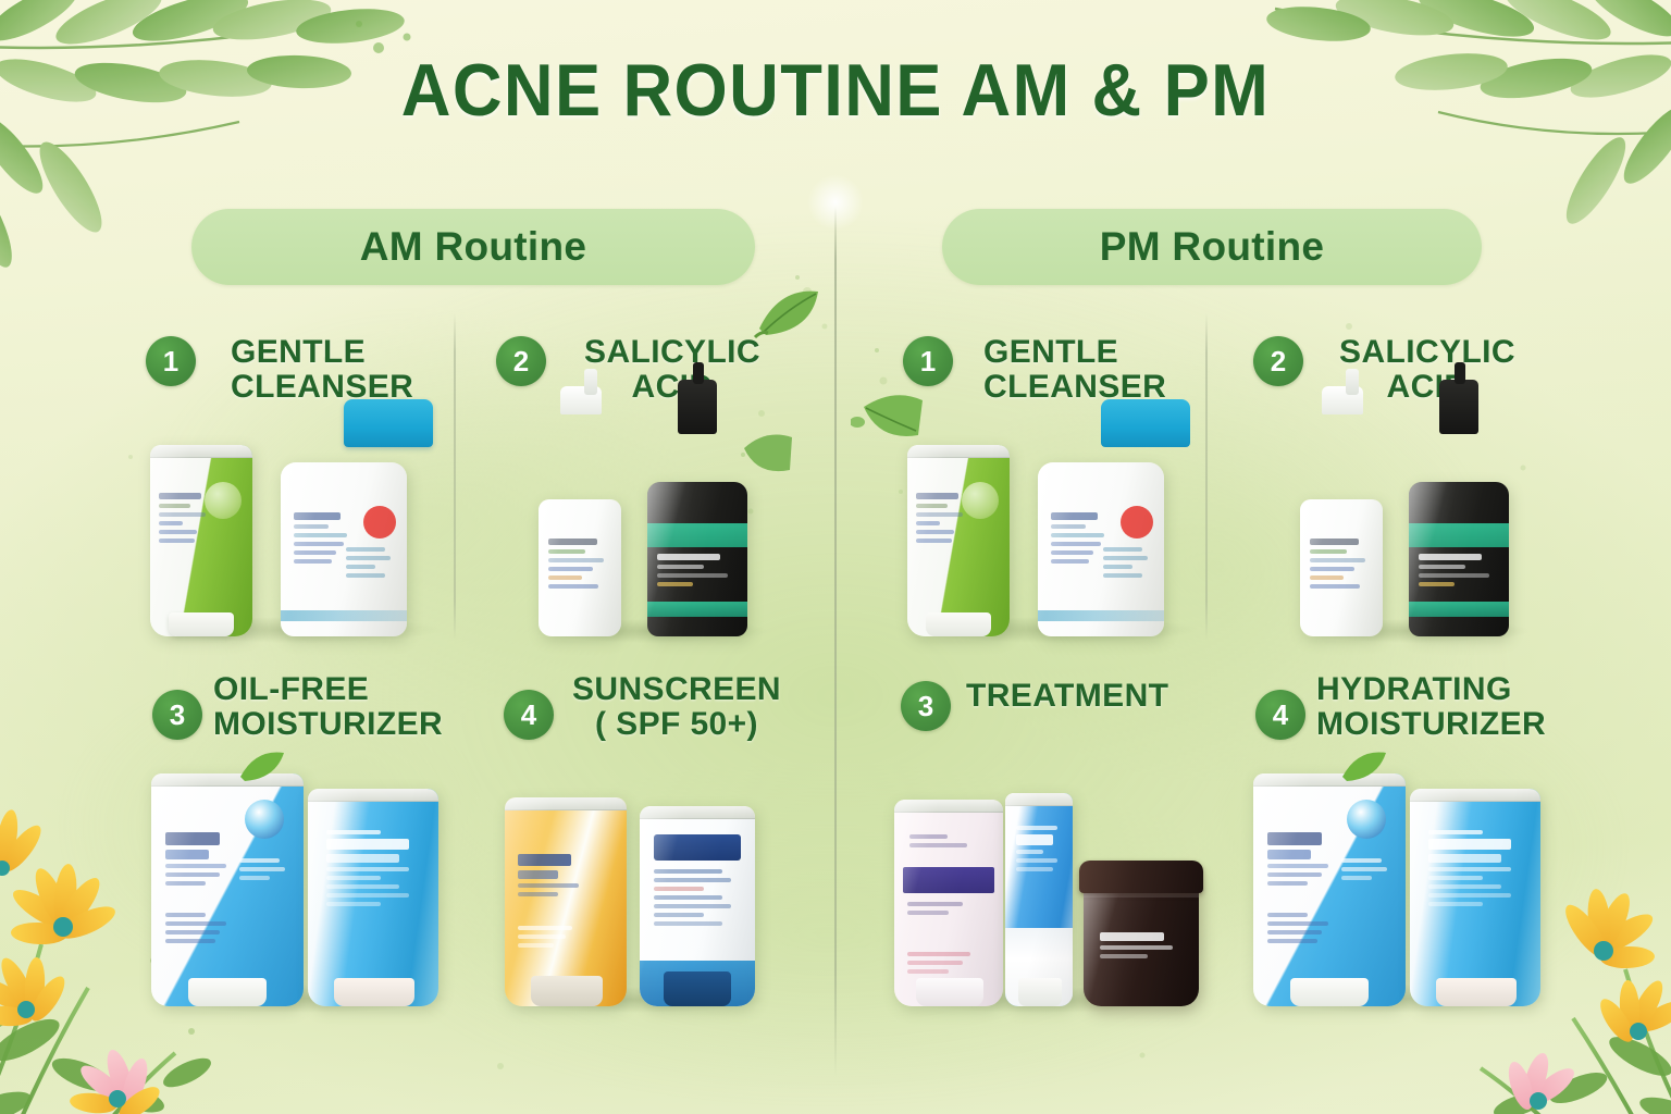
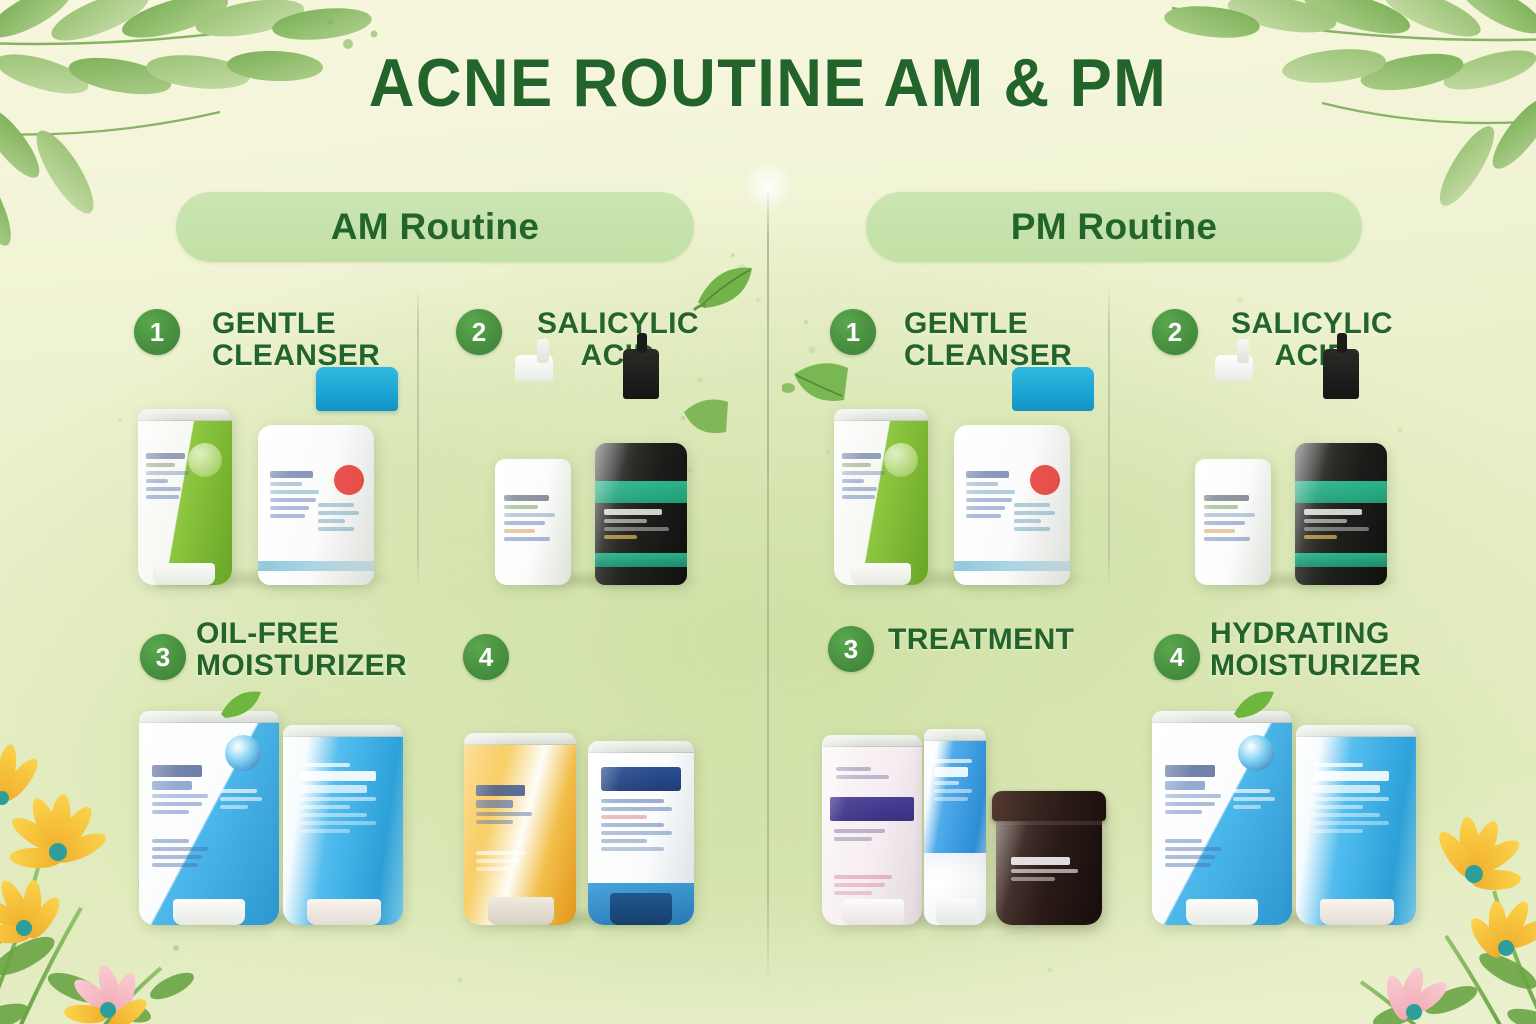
  ACNE ROUTINE AM & PM
  AM Routine
  PM Routine
  1
  GENTLE
  CLEANSER
  2
  SALICYLIC
  3
  OIL-FREE
  MOISTURIZER
  4
- SUNSCREEN
- ( SPF 50+)
  1
  GENTLE
  CLEANSER
  2
  SALICYLIC
  3
  TREATMENT
  4
  HYDRATING
  MOISTURIZER
